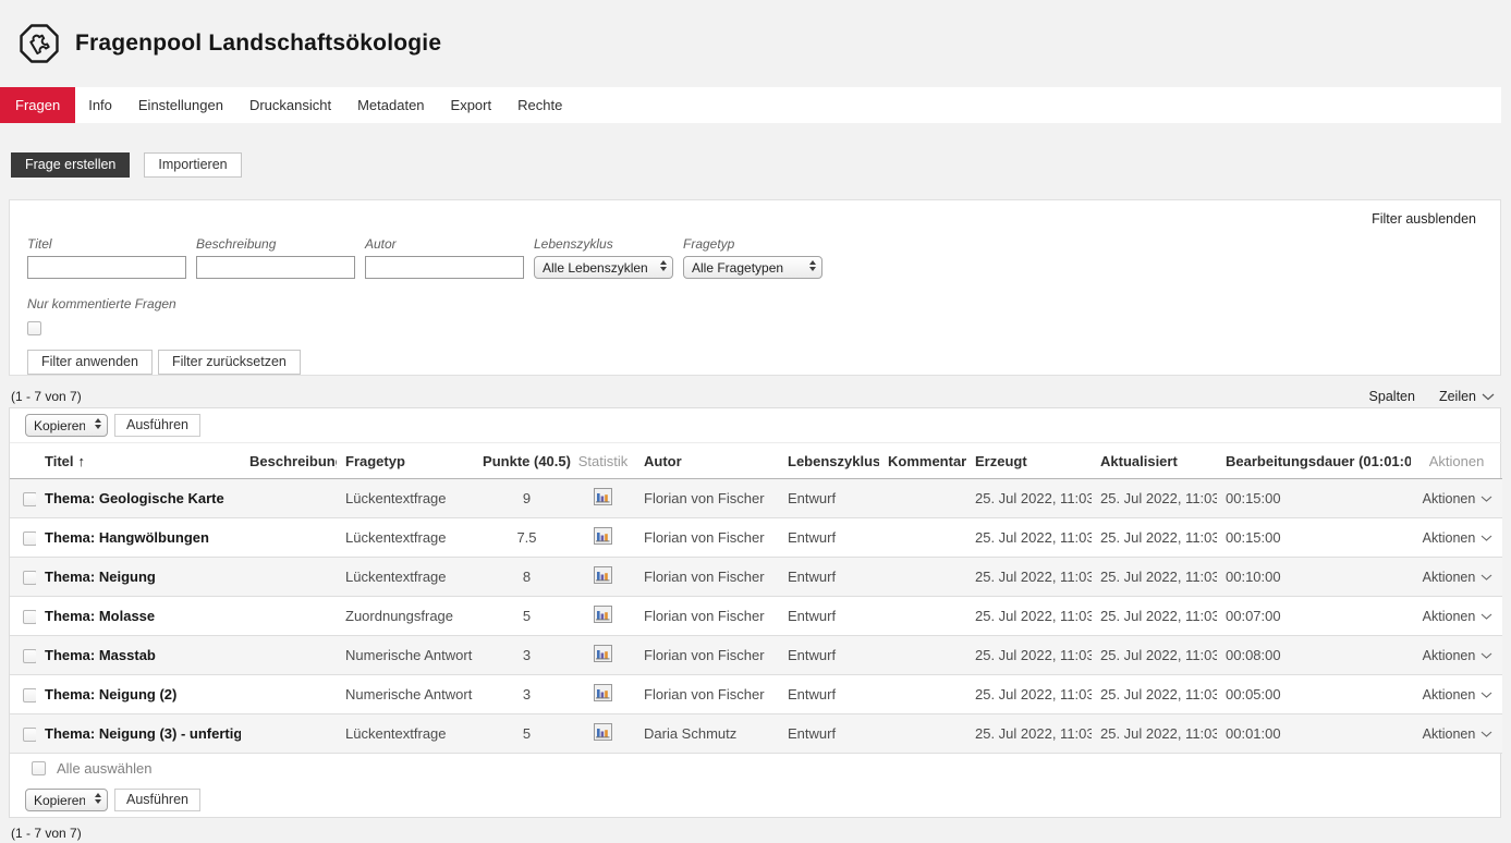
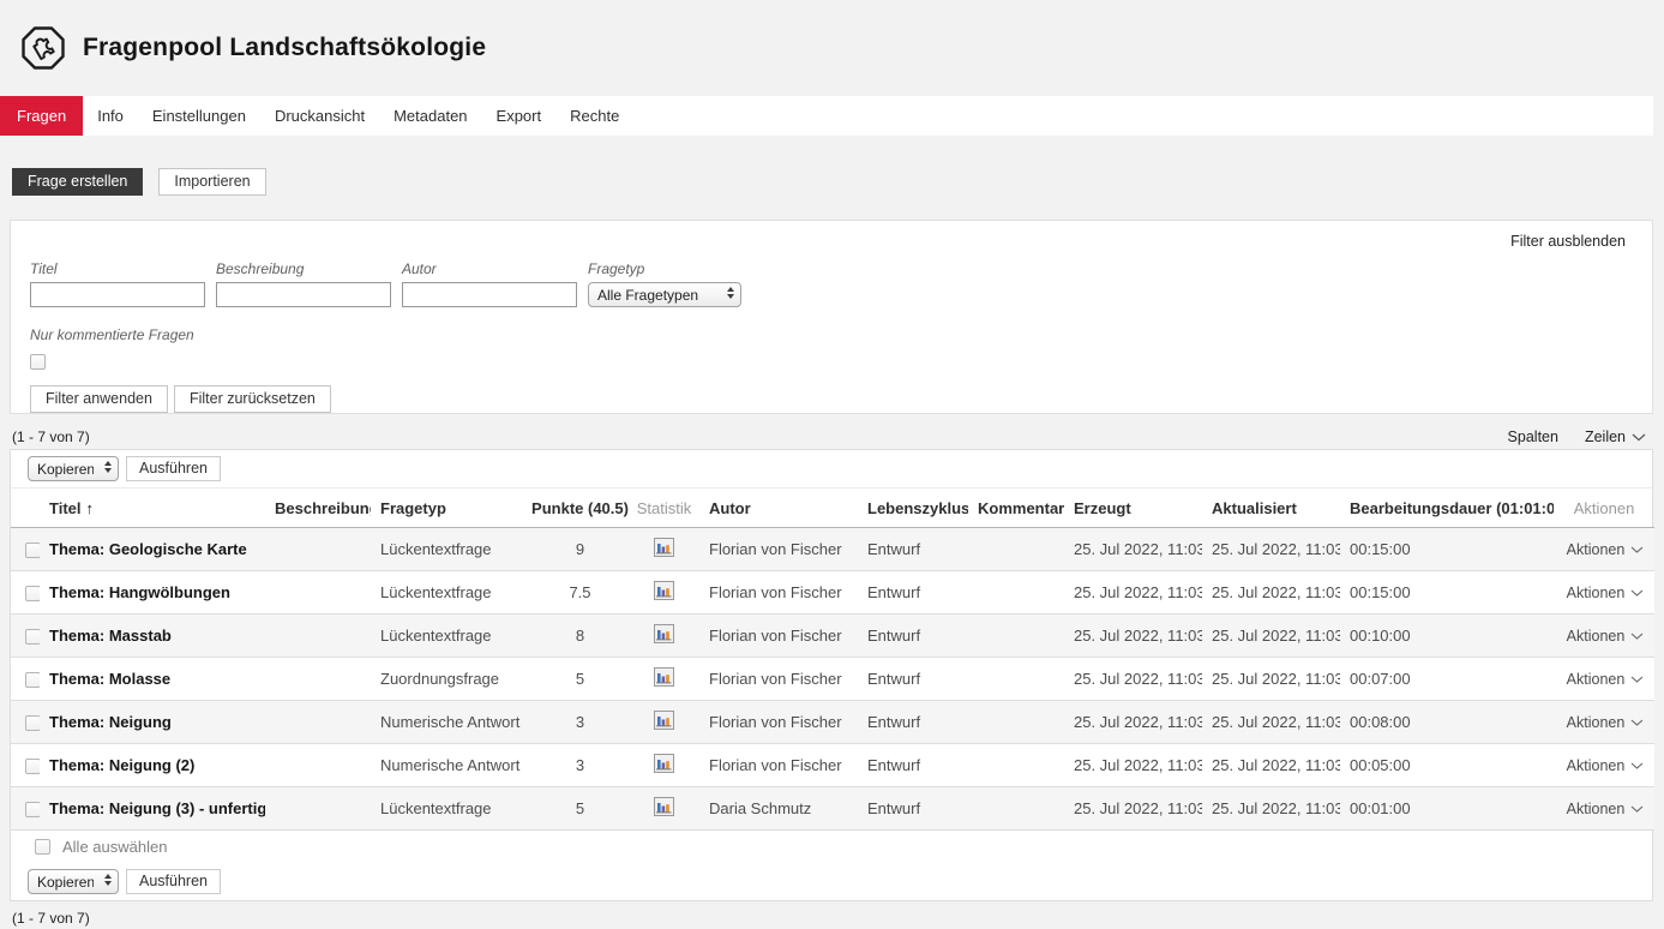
  Fragenpool Landschaftsökologie
  Fragen
  Info
  Einstellungen
  Druckansicht
  Metadaten
  Export
  Rechte
  Frage erstellen
  Importieren
  Filter ausblenden
  Titel
  Beschreibung
  Autor
- Lebenszyklus
- Alle Lebenszyklen
  Fragetyp
  Alle Fragetypen
  Nur kommentierte Fragen
  Filter anwenden
  Filter zurücksetzen
  (1 - 7 von 7)
  Spalten
  Zeilen
  Kopieren
  Ausführen
  	Titel ↑	Beschreibun	Fragetyp	Punkte (40.5)	Statistik	Autor	Lebenszyklus	Kommentar	Erzeugt	Aktualisiert	Bearbeitungsdauer (01:01:0	Aktionen
  	Thema: Geologische Karte		Lückentextfrage	9		Florian von Fischer	Entwurf		25. Jul 2022, 11:03	25. Jul 2022, 11:03	00:15:00	Aktionen
  	Thema: Hangwölbungen		Lückentextfrage	7.5		Florian von Fischer	Entwurf		25. Jul 2022, 11:03	25. Jul 2022, 11:03	00:15:00	Aktionen
- 	Thema: Neigung		Lückentextfrage	8		Florian von Fischer	Entwurf		25. Jul 2022, 11:03	25. Jul 2022, 11:03	00:10:00	Aktionen
+ 	Thema: Masstab		Lückentextfrage	8		Florian von Fischer	Entwurf		25. Jul 2022, 11:03	25. Jul 2022, 11:03	00:10:00	Aktionen
  	Thema: Molasse		Zuordnungsfrage	5		Florian von Fischer	Entwurf		25. Jul 2022, 11:03	25. Jul 2022, 11:03	00:07:00	Aktionen
- 	Thema: Masstab		Numerische Antwort	3		Florian von Fischer	Entwurf		25. Jul 2022, 11:03	25. Jul 2022, 11:03	00:08:00	Aktionen
+ 	Thema: Neigung		Numerische Antwort	3		Florian von Fischer	Entwurf		25. Jul 2022, 11:03	25. Jul 2022, 11:03	00:08:00	Aktionen
  	Thema: Neigung (2)		Numerische Antwort	3		Florian von Fischer	Entwurf		25. Jul 2022, 11:03	25. Jul 2022, 11:03	00:05:00	Aktionen
  	Thema: Neigung (3) - unfertig		Lückentextfrage	5		Daria Schmutz	Entwurf		25. Jul 2022, 11:03	25. Jul 2022, 11:03	00:01:00	Aktionen
  Alle auswählen
  Kopieren
  Ausführen
  (1 - 7 von 7)
